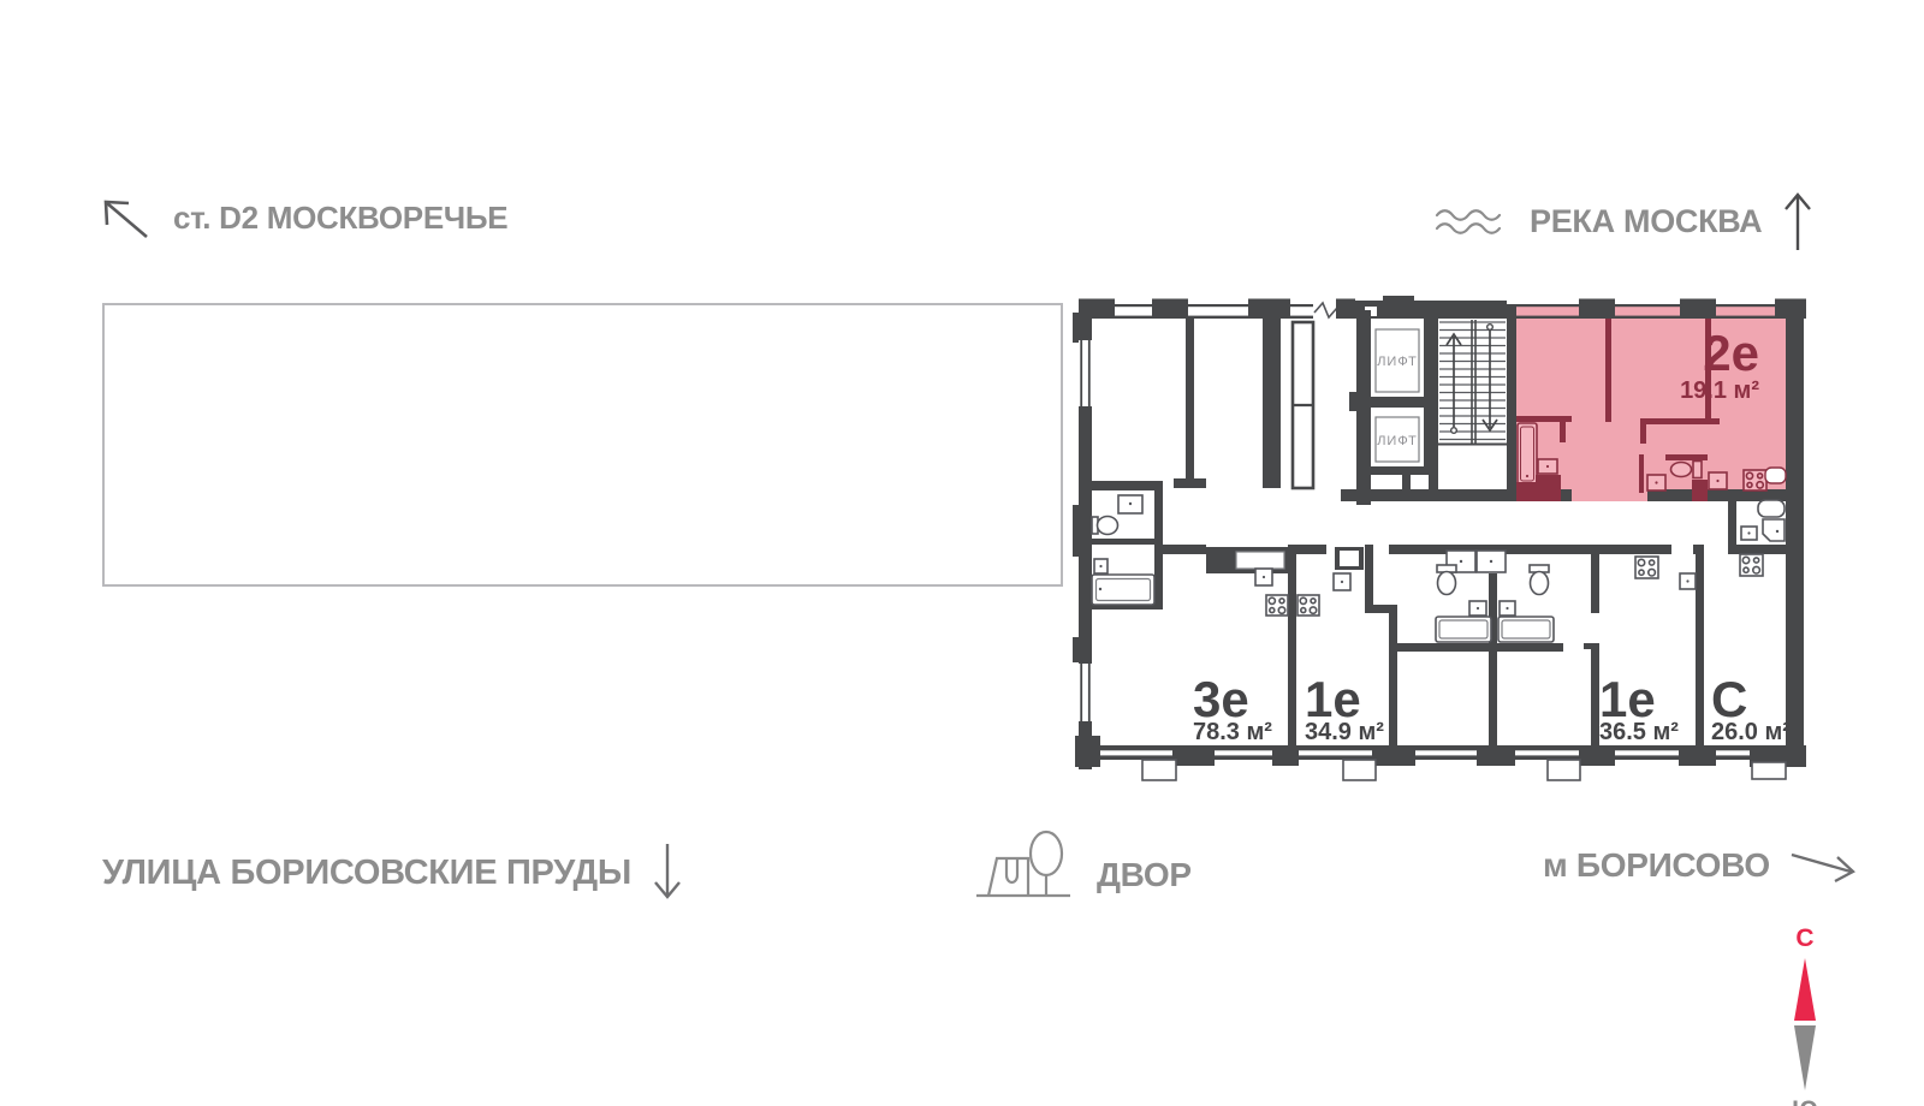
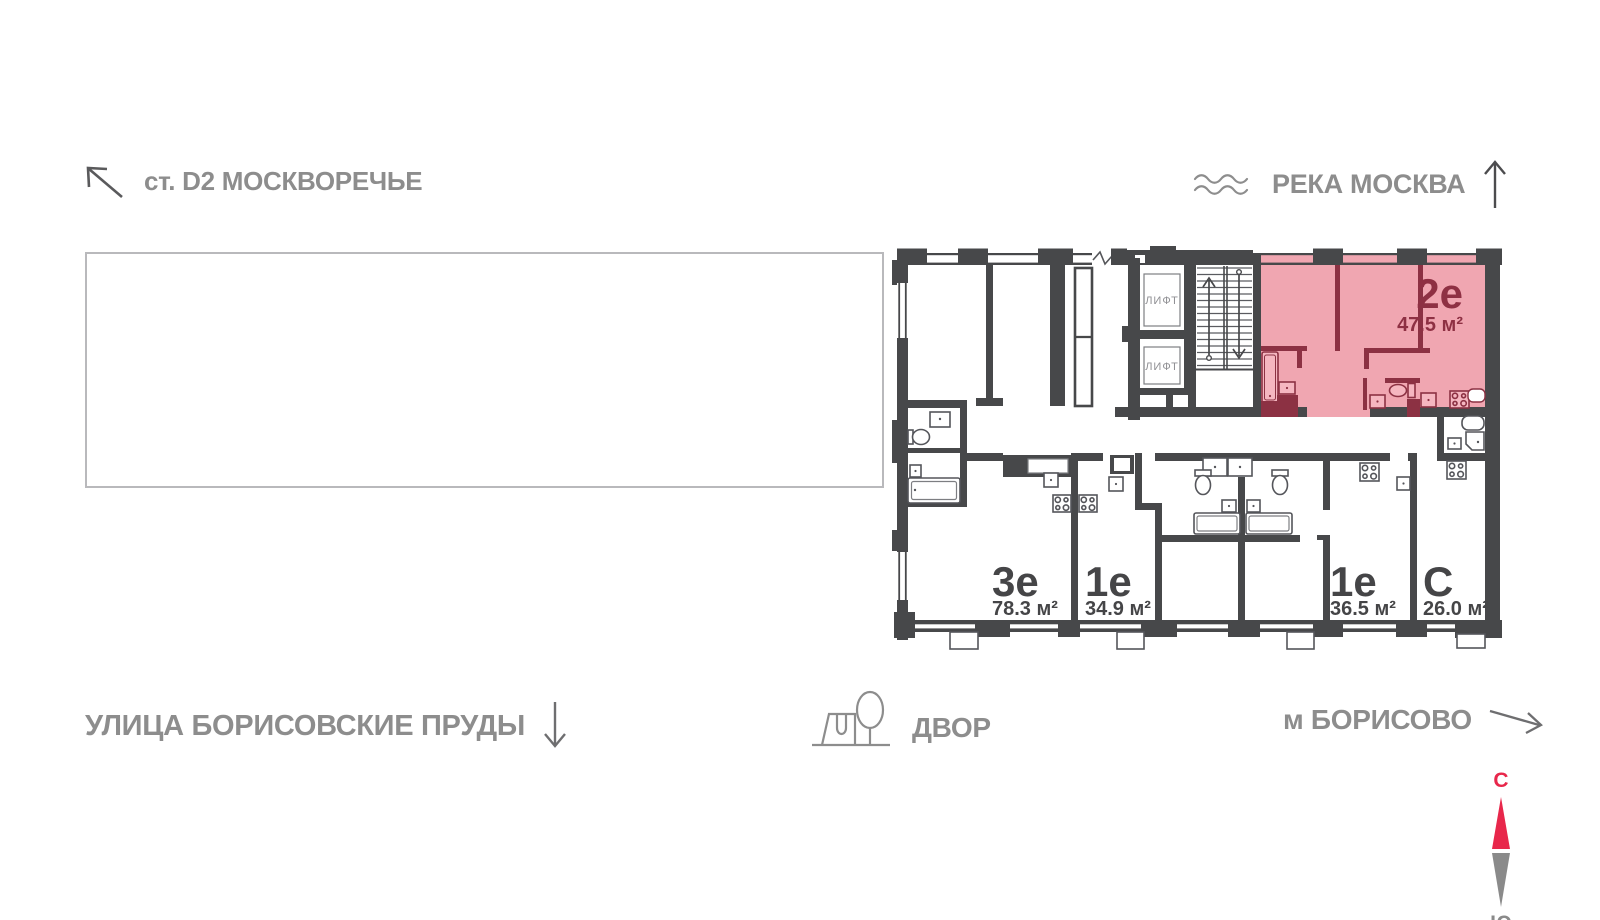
  ст. D2 МОСКВОРЕЧЬЕ
  РЕКА МОСКВА
  ЛИФТ
  ЛИФТ
  2е
- 19.1 м²
+ 47.5 м²
  3е
  78.3 м²
  1е
  34.9 м²
  1е
  36.5 м²
  С
  26.0 м²
  УЛИЦА БОРИСОВСКИЕ ПРУДЫ
  ДВОР
  м БОРИСОВО
  С
